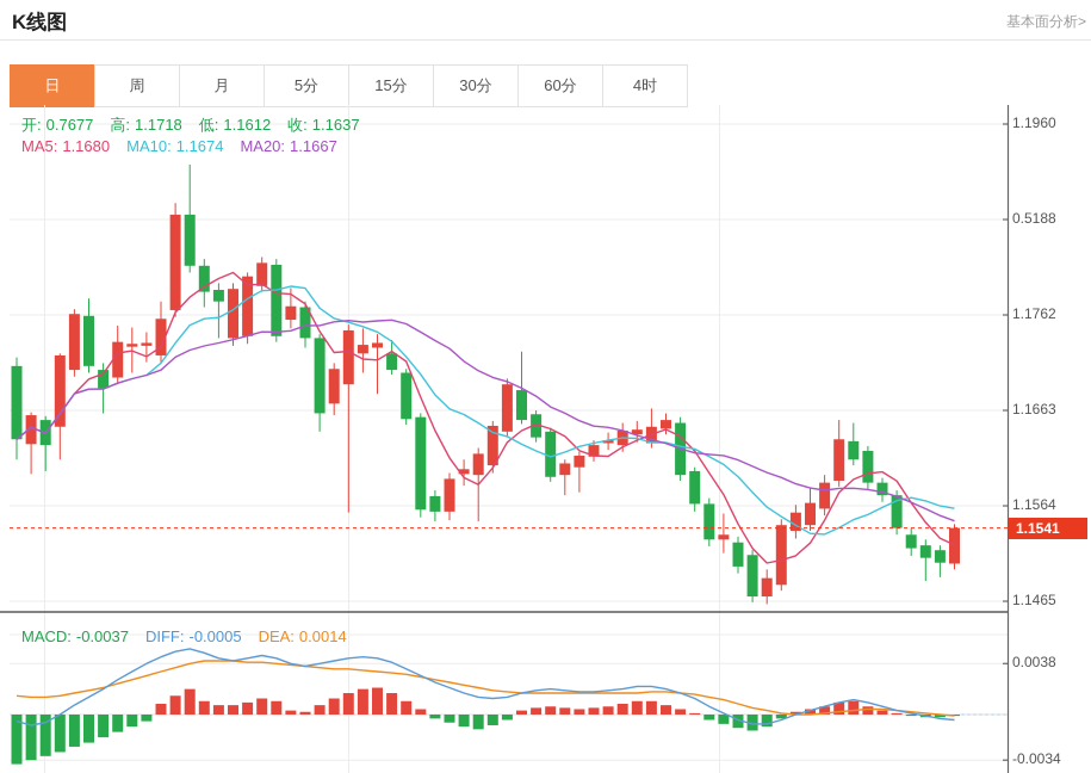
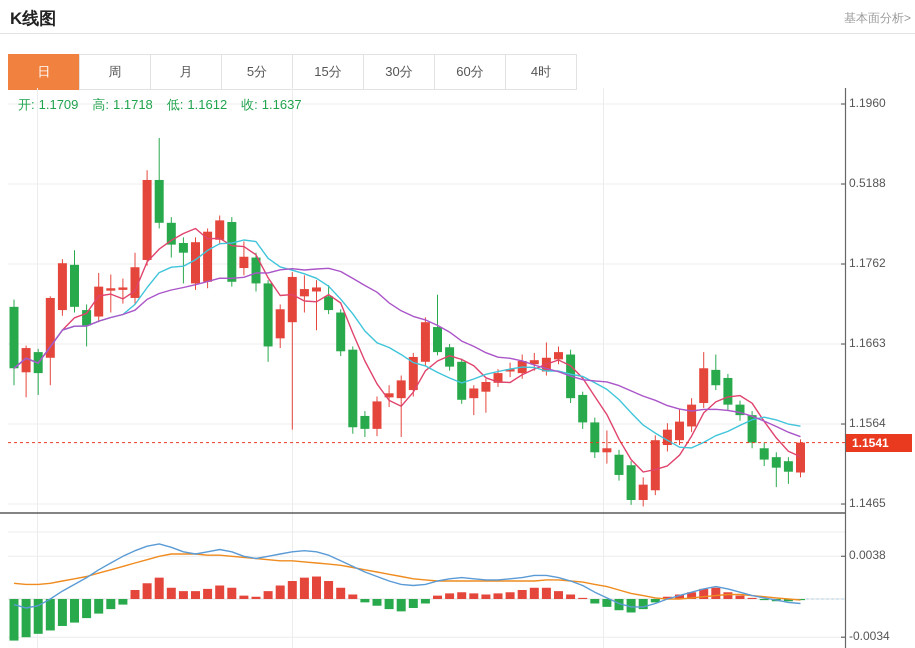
  K线图
  基本面分析>
  日
  周
  月
  5分
  15分
  30分
  60分
  4时
- 开: 0.7677 高: 1.1718 低: 1.1612 收: 1.1637
+ 开: 1.1709 高: 1.1718 低: 1.1612 收: 1.1637
- MA5: 1.1680 MA10: 1.1674 MA20: 1.1667
- MACD: -0.0037 DIFF: -0.0005 DEA: 0.0014
  1.1960
  0.5188
  1.1762
  1.1663
  1.1564
  1.1465
  0.0038
  -0.0034
  1.1541
